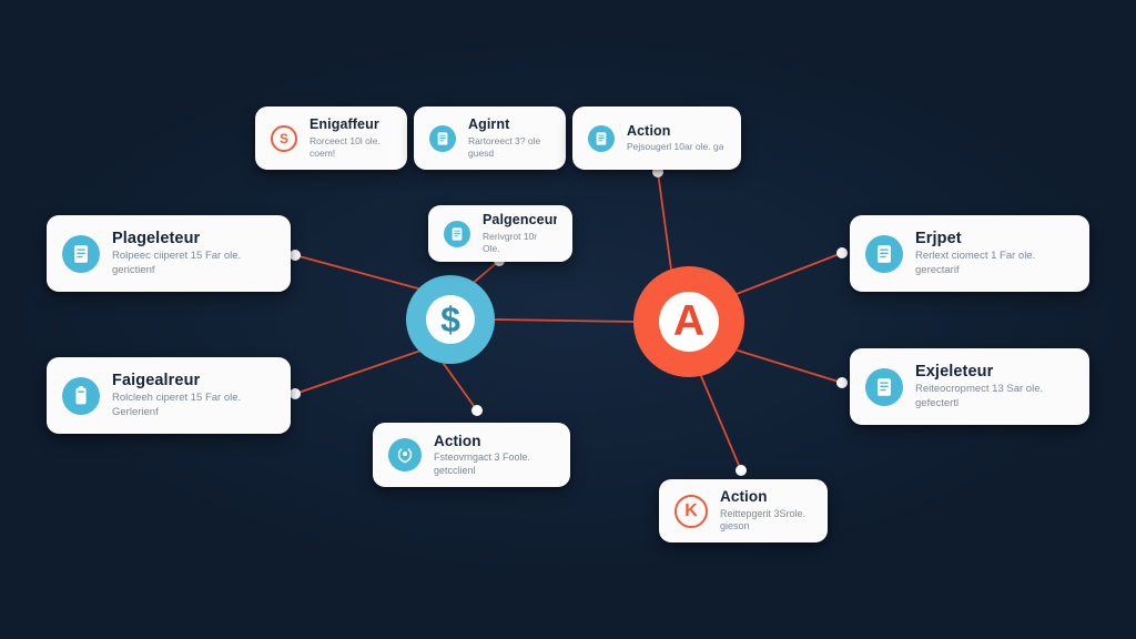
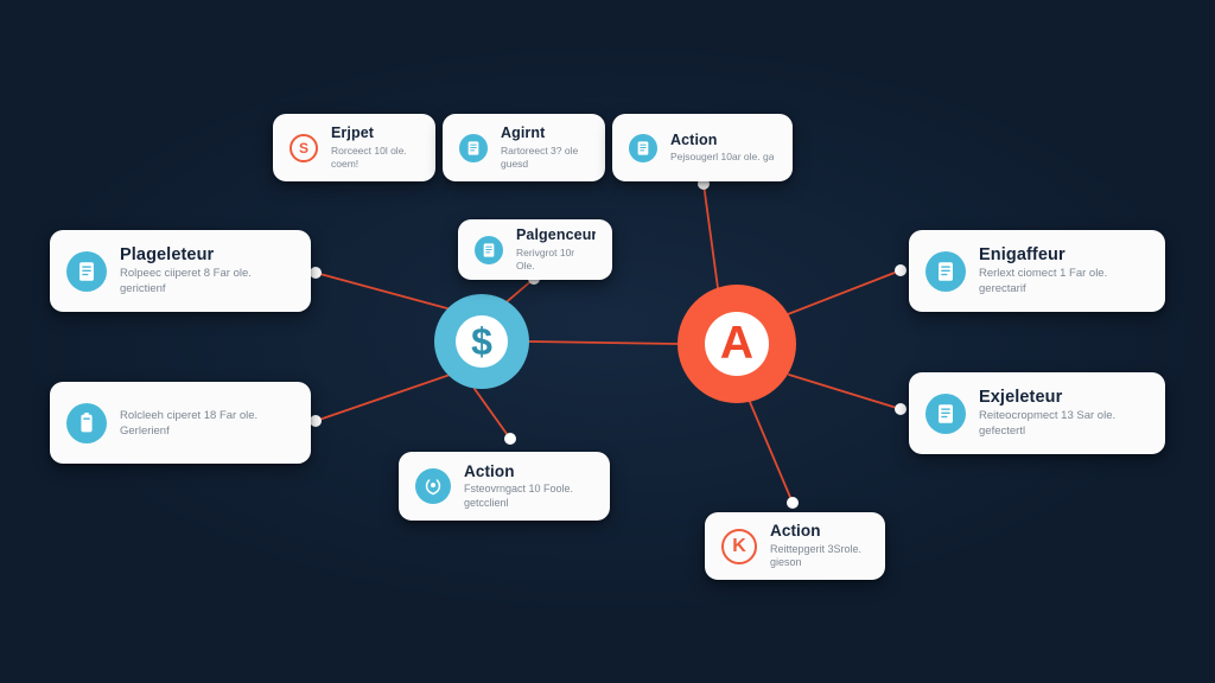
  $
  A
  S
- Enigaffeur
+ Erjpet
  Rorceect 10l ole. coem!
  Agirnt
  Rartoreect 3? ole guesd
  Action
  Pejsougerl 10ar ole. ga
  Plageleteur
- Rolpeec ciiperet 15 Far ole. gerictienf
+ Rolpeec ciiperet 8 Far ole. gerictienf
  Palgenceur
  Rerivgrot 10r Ole.
- Erjpet
+ Enigaffeur
  Rerlext ciomect 1 Far ole. gerectarif
- Faigealreur
- Rolcleeh ciperet 15 Far ole. Gerlerienf
+ Rolcleeh ciperet 18 Far ole. Gerlerienf
  Exjeleteur
  Reiteocropmect 13 Sar ole. gefectertl
  Action
- Fsteovrngact 3 Foole. getcclienl
+ Fsteovrngact 10 Foole. getcclienl
  K
  Action
  Reittepgerit 3Srole. gieson
